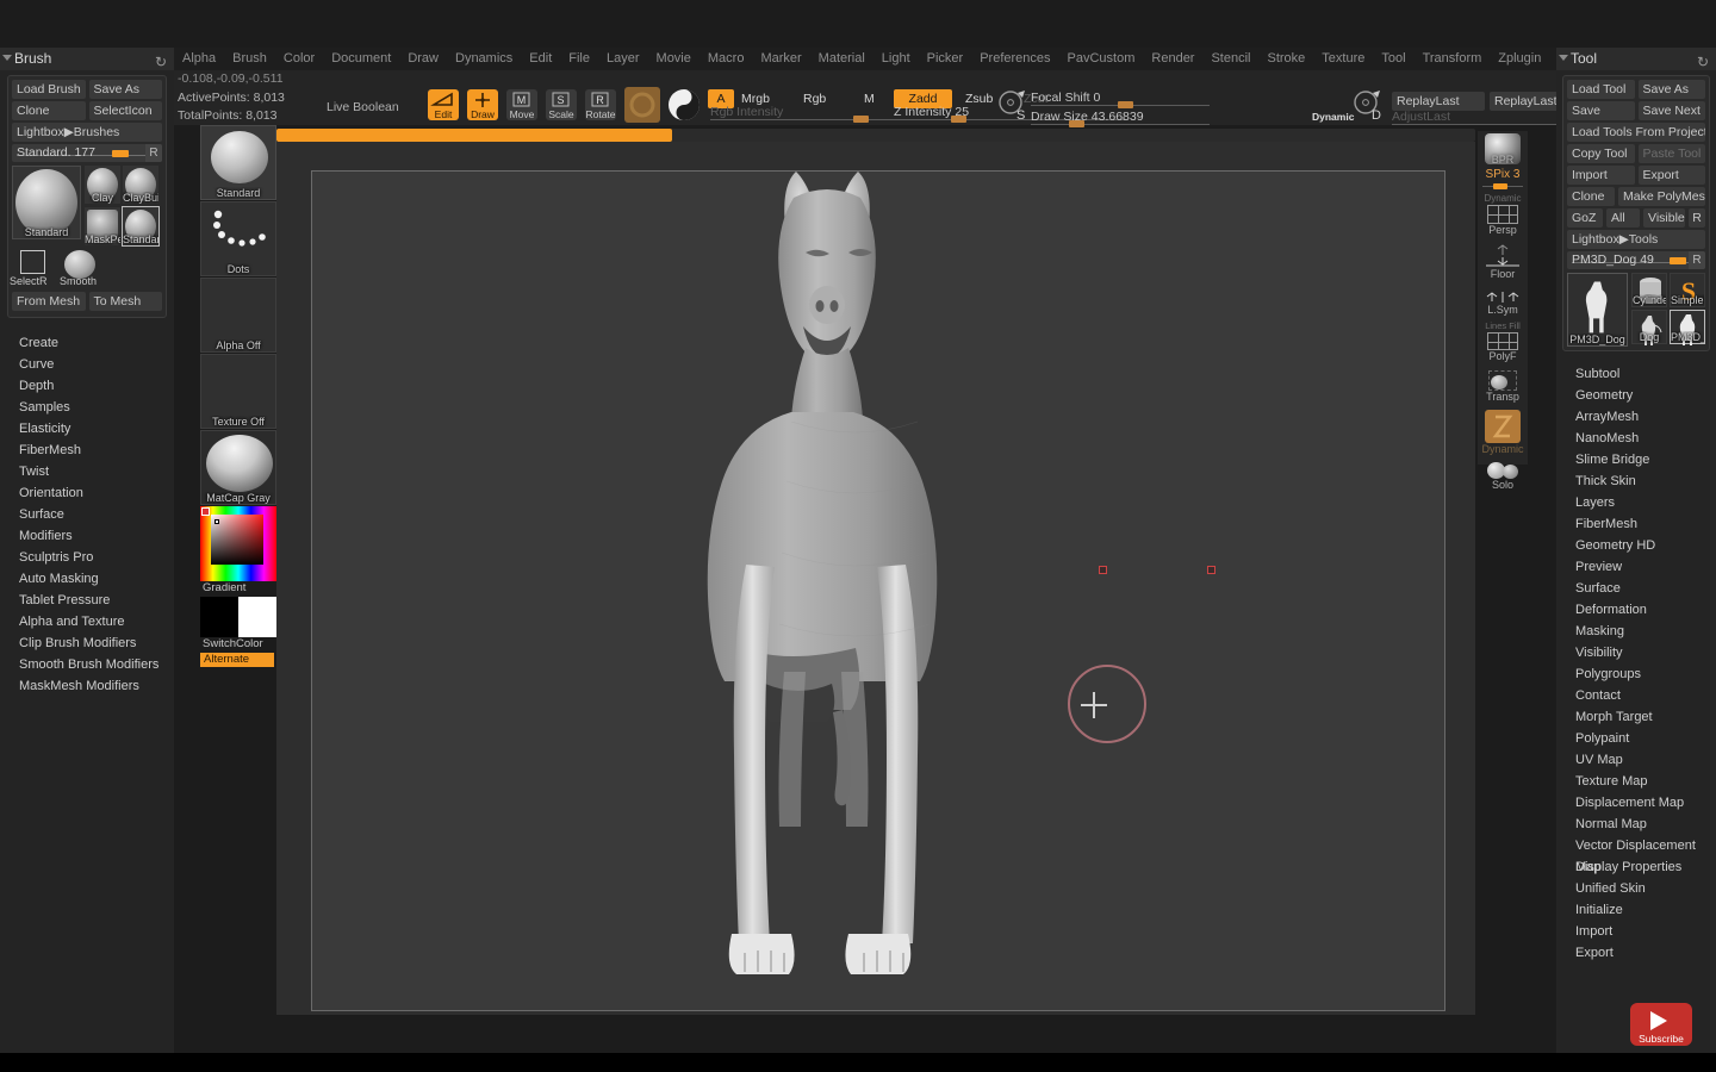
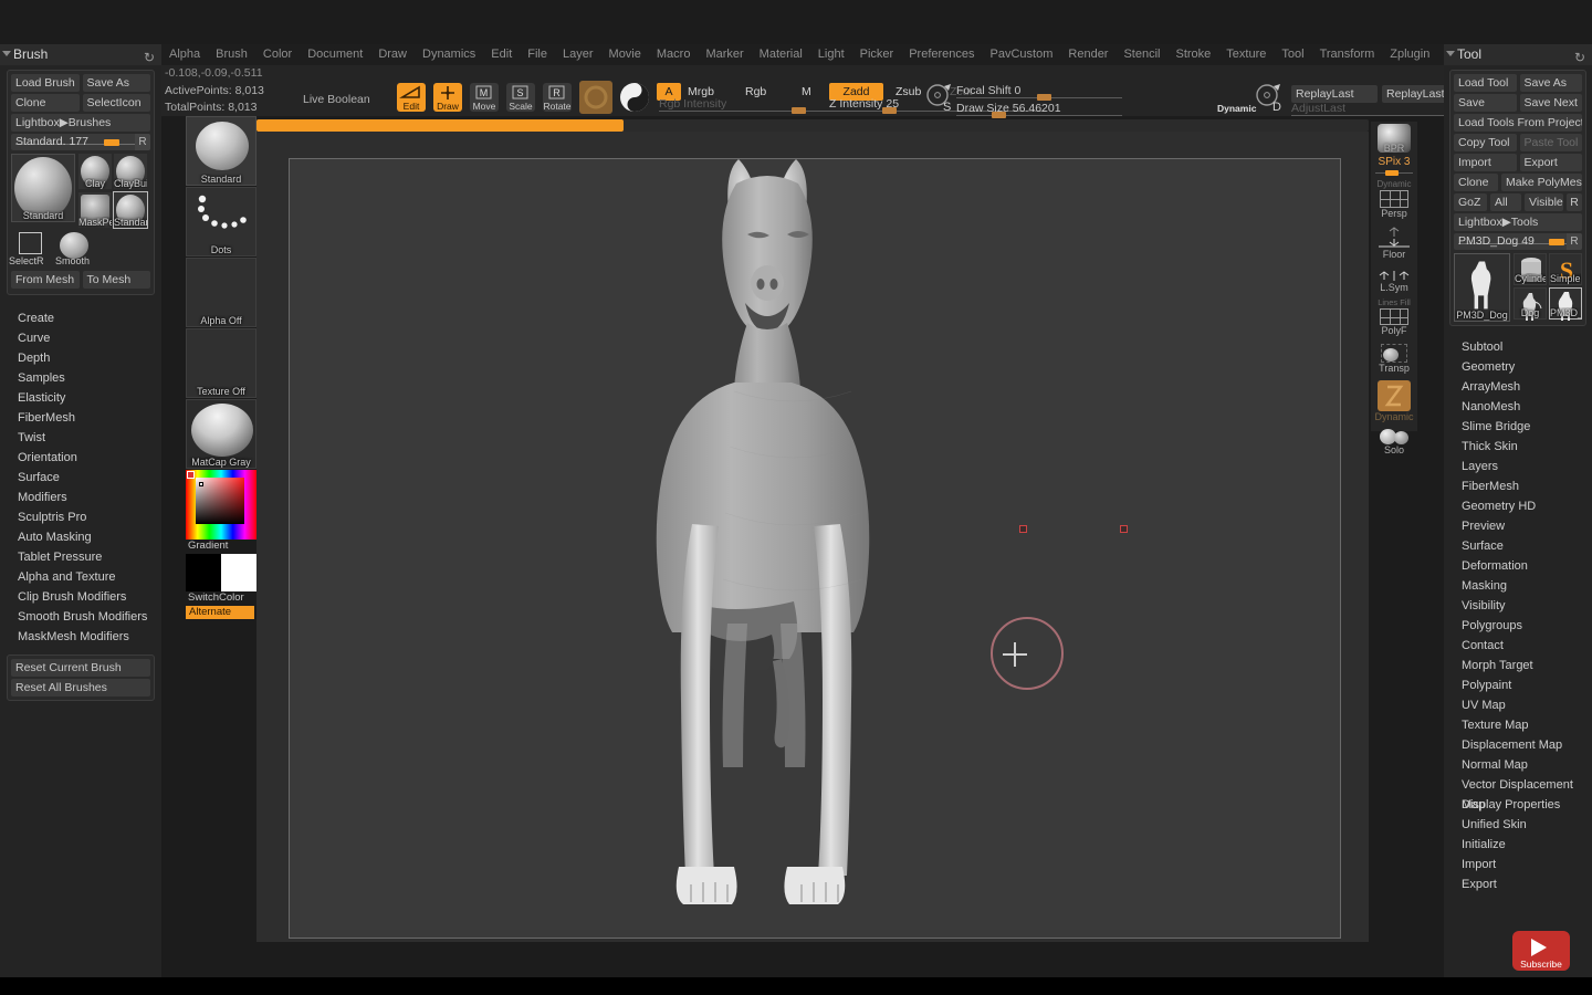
  Brush
  ↻
  Load Brush
  Save As
  Clone
  SelectIcon
  Lightbox▶Brushes
  Standard. 177
  R
  Standard
  Clay
  ClayBu
  MaskP
  Standa
  SelectR
  Smooth
  From Mesh
  To Mesh
  Create
  Curve
  Depth
  Samples
  Elasticity
  FiberMesh
  Twist
  Orientation
  Surface
  Modifiers
  Sculptris Pro
  Auto Masking
  Tablet Pressure
  Alpha and Texture
  Clip Brush Modifiers
  Smooth Brush Modifiers
  MaskMesh Modifiers
+ Reset Current Brush
+ Reset All Brushes
  Alpha
  Brush
  Color
  Document
  Draw
  Dynamics
  Edit
  File
  Layer
  Movie
  Macro
  Marker
  Material
  Light
  Picker
  Preferences
  PavCustom
  Render
  Stencil
  Stroke
  Texture
  Tool
  Transform
  Zplugin
  -0.108,-0.09,-0.511
  ActivePoints: 8,013
  TotalPoints: 8,013
  Live Boolean
  Edit
  Draw
  M
  Move
  S
  Scale
  R
  Rotate
  A
  Mrgb
  Rgb
  M
  Zadd
  Zsub
  Zcut
  Rgb Intensity
  Z Intensity 25
  S
  Focal Shift 0
- Draw Size 43.66839
+ Draw Size 56.46201
  Dynamic
  D
  ReplayLast
  AdjustLast
  Standard
  Dots
  Alpha Off
  Texture Off
  MatCap Gray
  Gradient
  SwitchColor
  Alternate
  BPR
  SPix 3
  Dynamic
  Persp
  Floor
  L.Sym
  Lines Fill
  PolyF
  Transp
  Dynamic
  Solo
  Tool
  ↻
  Load Tool
  Save As
  Save
  Save Next
  Load Tools From Projec
  Copy Tool
  Paste Tool
  Import
  Export
  Clone
  Make PolyMes
  GoZ
  All
  Visible
  R
  Lightbox▶Tools
  PM3D_Dog 49
  R
  PM3D_Dog
  Cylinde
  S
  Simple
  Dog
  PM3D_
  Subtool
  Geometry
  ArrayMesh
  NanoMesh
  Slime Bridge
  Thick Skin
  Layers
  FiberMesh
  Geometry HD
  Preview
  Surface
  Deformation
  Masking
  Visibility
  Polygroups
  Contact
  Morph Target
  Polypaint
  UV Map
  Texture Map
  Displacement Map
  Normal Map
  Vector Displacement Map
  Display Properties
  Unified Skin
  Initialize
  Import
  Export
  Subscribe
